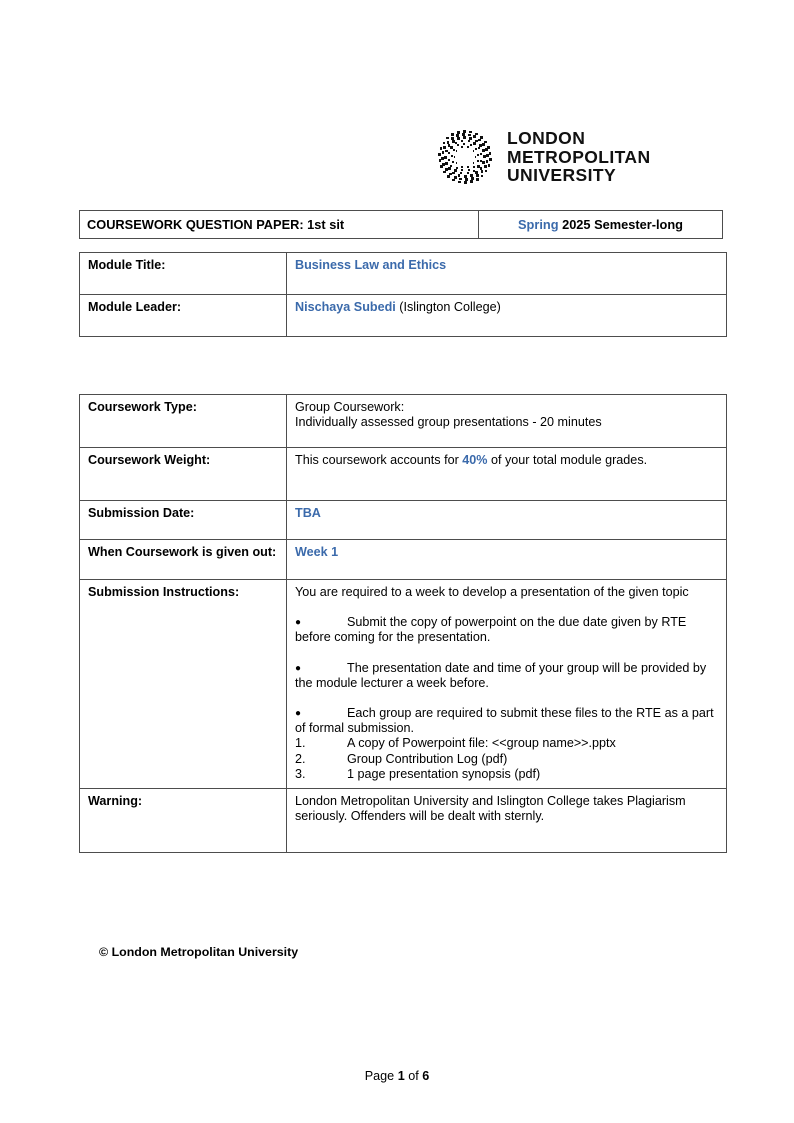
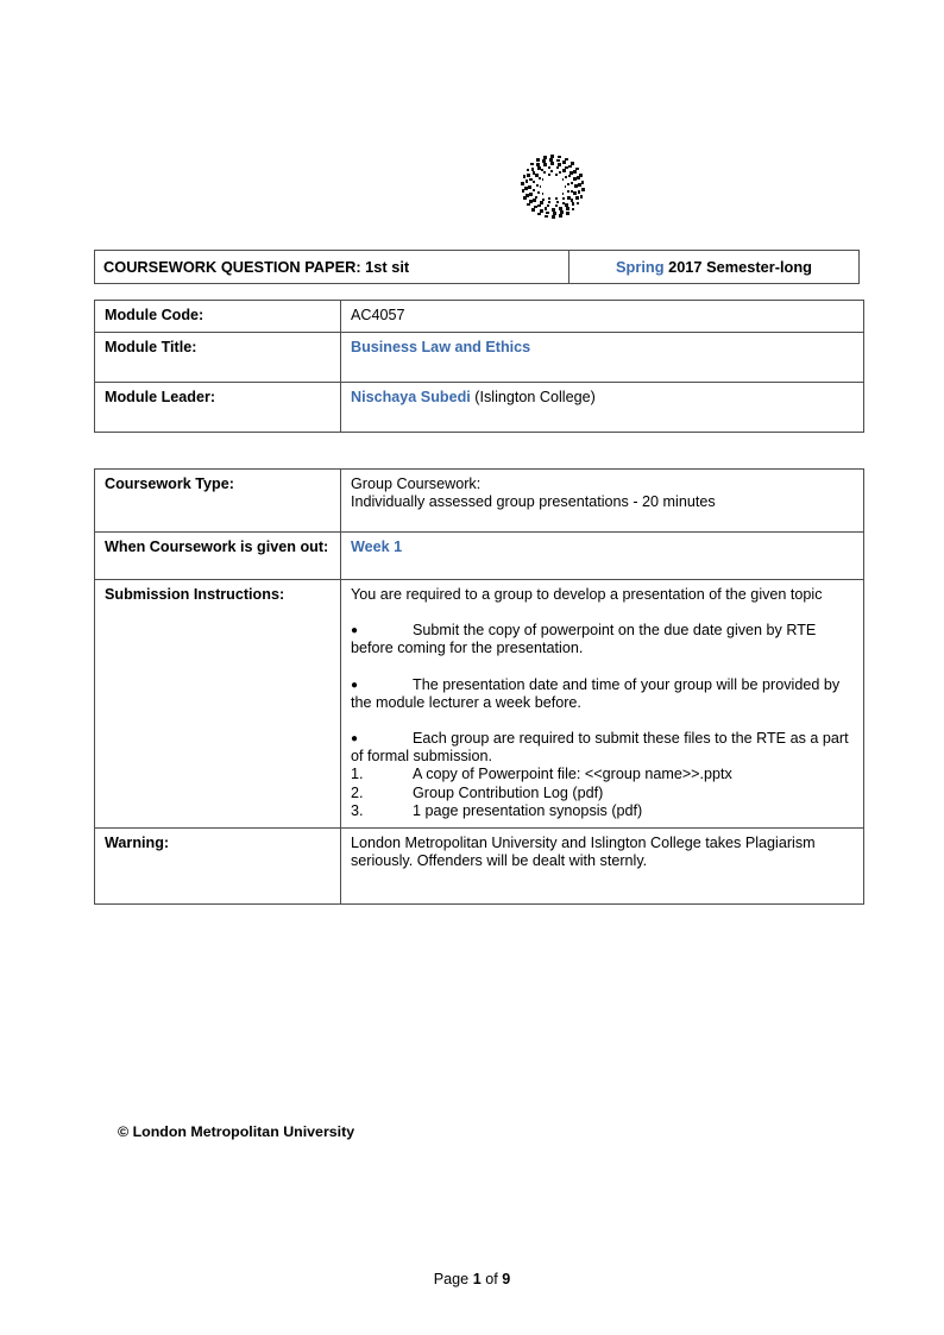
- LONDON
- METROPOLITAN
- UNIVERSITY
- COURSEWORK QUESTION PAPER: 1st sit	Spring 2025 Semester-long
+ COURSEWORK QUESTION PAPER: 1st sit	Spring 2017 Semester-long
+ Module Code:	AC4057
  Module Title:	Business Law and Ethics
  Module Leader:	Nischaya Subedi (Islington College)
  Coursework Type:	Group Coursework: Individually assessed group presentations - 20 minutes
- Coursework Weight:	This coursework accounts for 40% of your total module grades.
- Submission Date:	TBA
  When Coursework is given out:	Week 1
- Submission Instructions:	You are required to a week to develop a presentation of the given topic ● Submit the copy of powerpoint on the due date given by RTE before coming for the presentation. ● The presentation date and time of your group will be provided by the module lecturer a week before. ● Each group are required to submit these files to the RTE as a part of formal submission. 1. A copy of Powerpoint file: <<group name>>.pptx 2. Group Contribution Log (pdf) 3. 1 page presentation synopsis (pdf)
+ Submission Instructions:	You are required to a group to develop a presentation of the given topic ● Submit the copy of powerpoint on the due date given by RTE before coming for the presentation. ● The presentation date and time of your group will be provided by the module lecturer a week before. ● Each group are required to submit these files to the RTE as a part of formal submission. 1. A copy of Powerpoint file: <<group name>>.pptx 2. Group Contribution Log (pdf) 3. 1 page presentation synopsis (pdf)
  Warning:	London Metropolitan University and Islington College takes Plagiarism seriously. Offenders will be dealt with sternly.
  © London Metropolitan University
- Page 1 of 6
+ Page 1 of 9
